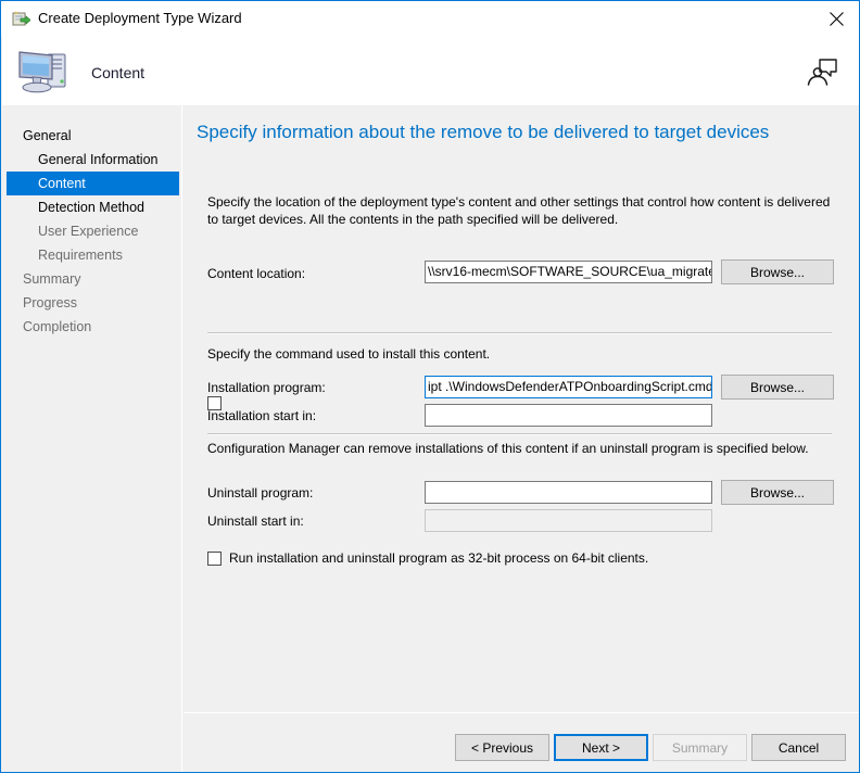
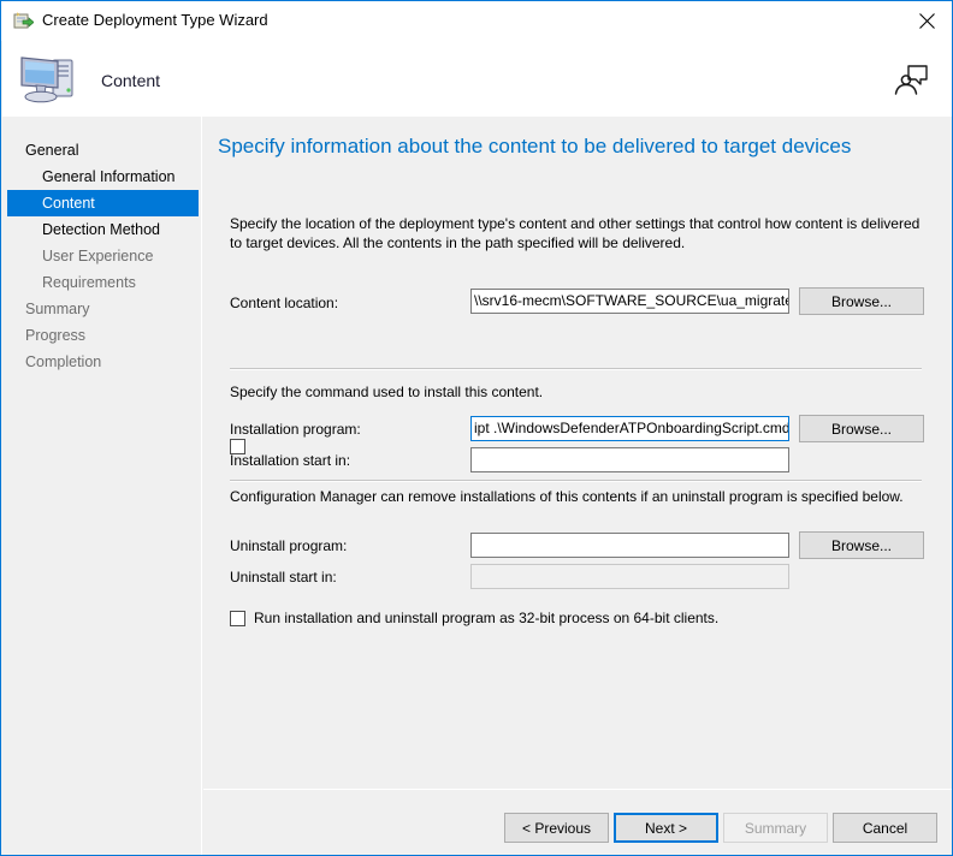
  Create Deployment Type Wizard
  Content
  General
  General Information
  Content
  Detection Method
  User Experience
  Requirements
  Summary
  Progress
  Completion
- Specify information about the remove to be delivered to target devices
+ Specify information about the content to be delivered to target devices
  Specify the location of the deployment type's content and other settings that control how content is delivered to target devices. All the contents in the path specified will be delivered.
  Content location:
  \\srv16-mecm\SOFTWARE_SOURCE\ua_migrate
  Browse...
  Specify the command used to install this content.
  Installation program:
  ipt .\WindowsDefenderATPOnboardingScript.cmd
  Browse...
  Installation start in:
- Configuration Manager can remove installations of this content if an uninstall program is specified below.
+ Configuration Manager can remove installations of this contents if an uninstall program is specified below.
  Uninstall program:
  Browse...
  Uninstall start in:
  Run installation and uninstall program as 32-bit process on 64-bit clients.
  < Previous
  Next >
  Summary
  Cancel
